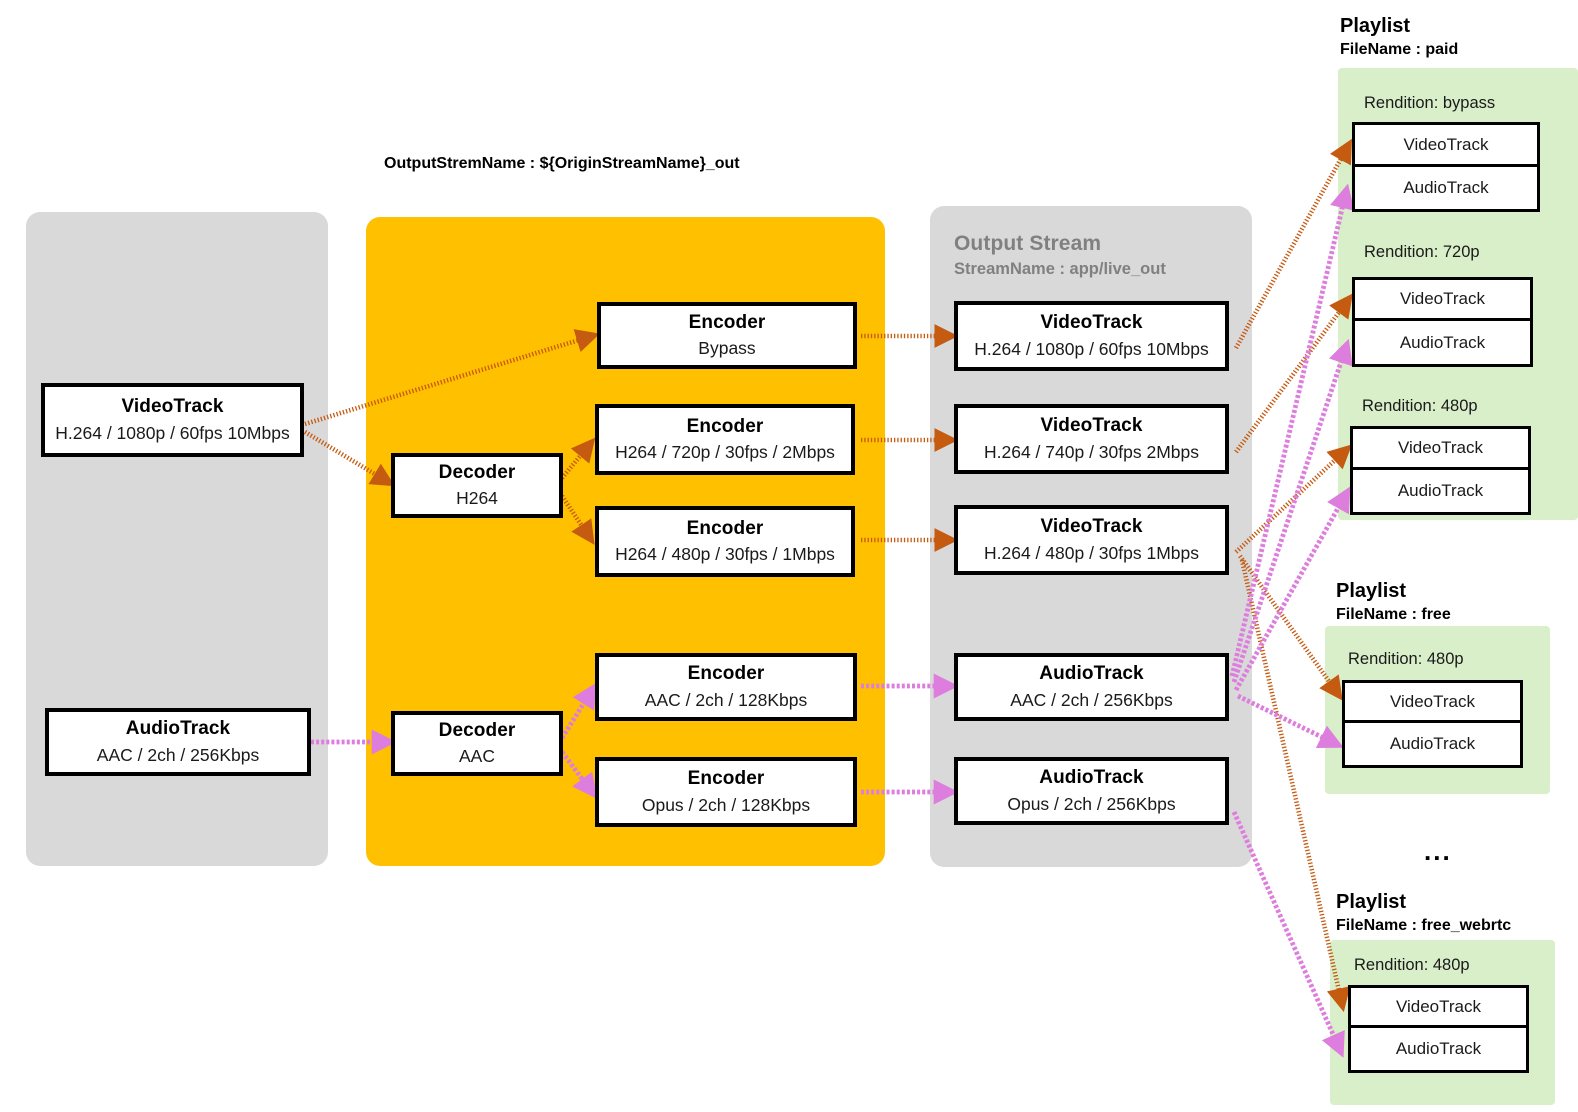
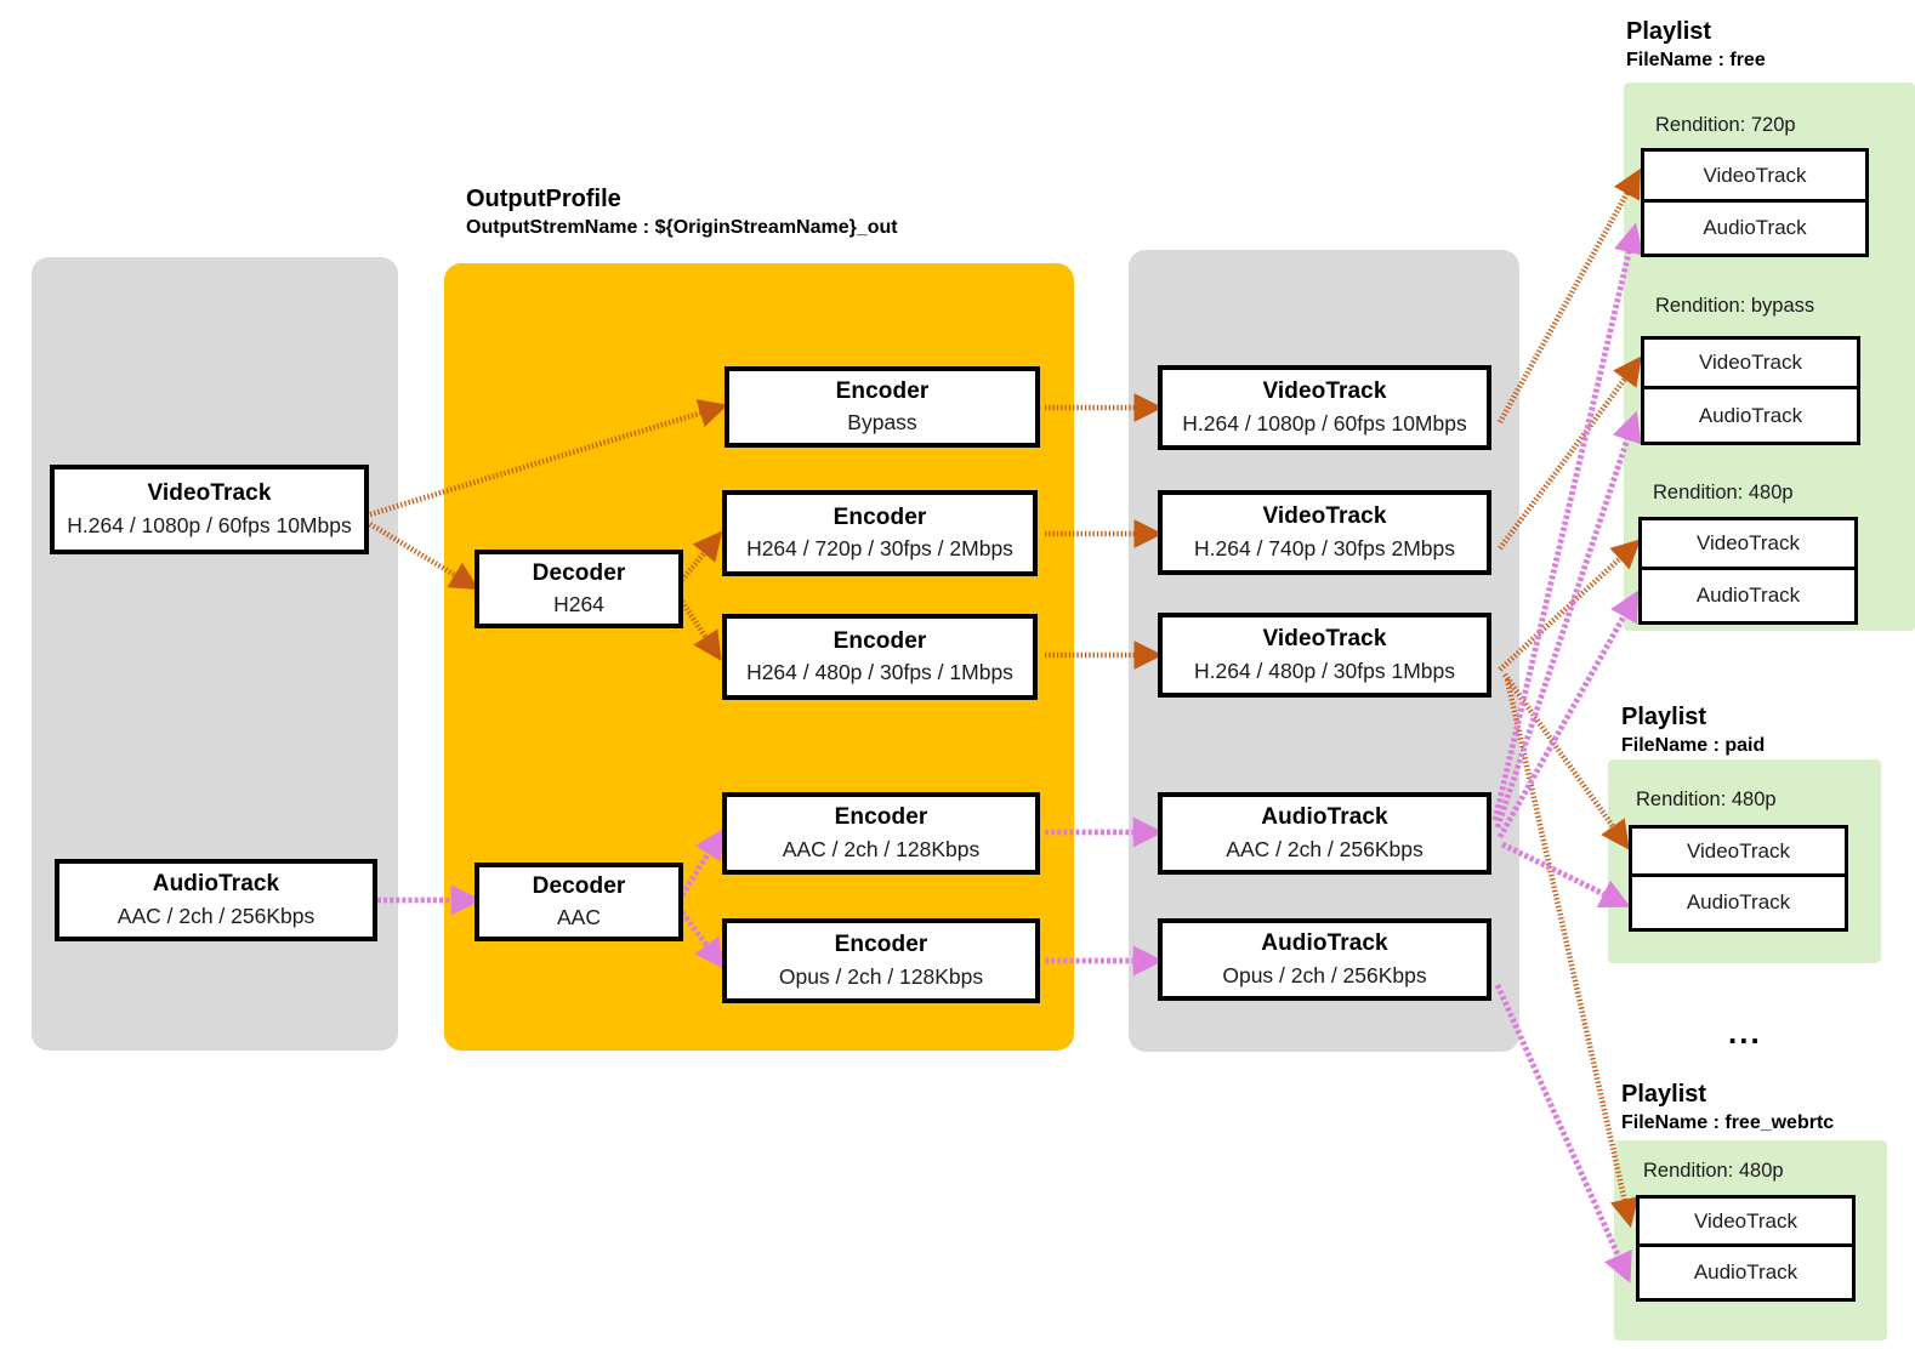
  VideoTrack
  H.264 / 1080p / 60fps 10Mbps
  AudioTrack
  AAC / 2ch / 256Kbps
+ OutputProfile
  OutputStremName : ${OriginStreamName}_out
  Decoder
  H264
  Decoder
  AAC
  Encoder
  Bypass
  Encoder
  H264 / 720p / 30fps / 2Mbps
  Encoder
  H264 / 480p / 30fps / 1Mbps
  Encoder
  AAC / 2ch / 128Kbps
  Encoder
  Opus / 2ch / 128Kbps
- Output Stream
- StreamName : app/live_out
  VideoTrack
  H.264 / 1080p / 60fps 10Mbps
  VideoTrack
  H.264 / 740p / 30fps 2Mbps
  VideoTrack
  H.264 / 480p / 30fps 1Mbps
  AudioTrack
  AAC / 2ch / 256Kbps
  AudioTrack
  Opus / 2ch / 256Kbps
  Playlist
- FileName : paid
+ FileName : free
- Rendition: bypass
+ Rendition: 720p
  VideoTrack
  AudioTrack
- Rendition: 720p
+ Rendition: bypass
  VideoTrack
  AudioTrack
  Rendition: 480p
  VideoTrack
  AudioTrack
  Playlist
- FileName : free
+ FileName : paid
  Rendition: 480p
  VideoTrack
  AudioTrack
  ...
  Playlist
  FileName : free_webrtc
  Rendition: 480p
  VideoTrack
  AudioTrack
